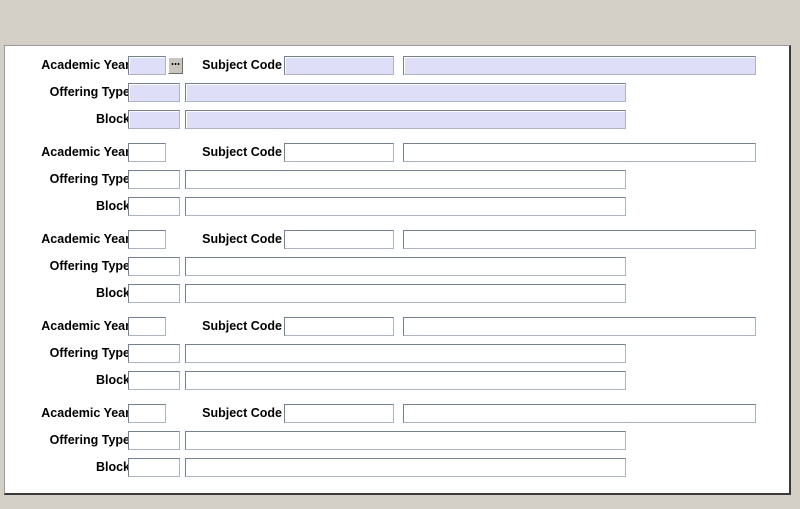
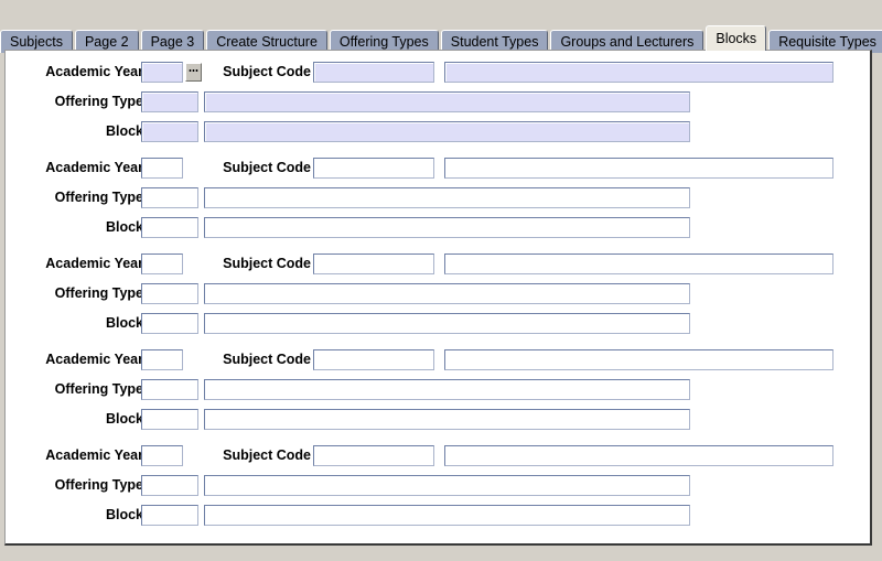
+ Subjects
+ Page 2
+ Page 3
+ Create Structure
+ Offering Types
+ Student Types
+ Groups and Lecturers
+ Blocks
+ Requisite Types
  Academic Yea
  Subject Code
  Offering Type
  Block
  Academic Yea
  Subject Code
  Offering Type
  Block
  Academic Yea
  Subject Code
  Offering Type
  Block
  Academic Yea
  Subject Code
  Offering Type
  Block
  Academic Yea
  Subject Code
  Offering Type
  Block
